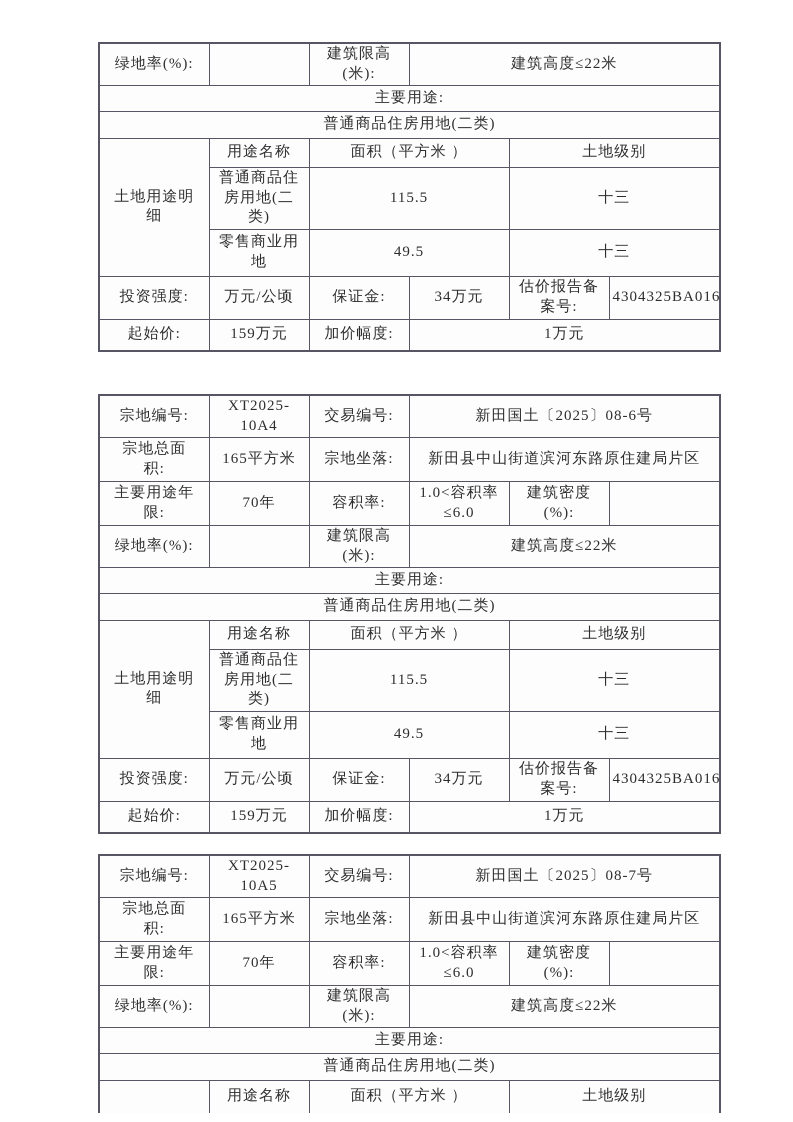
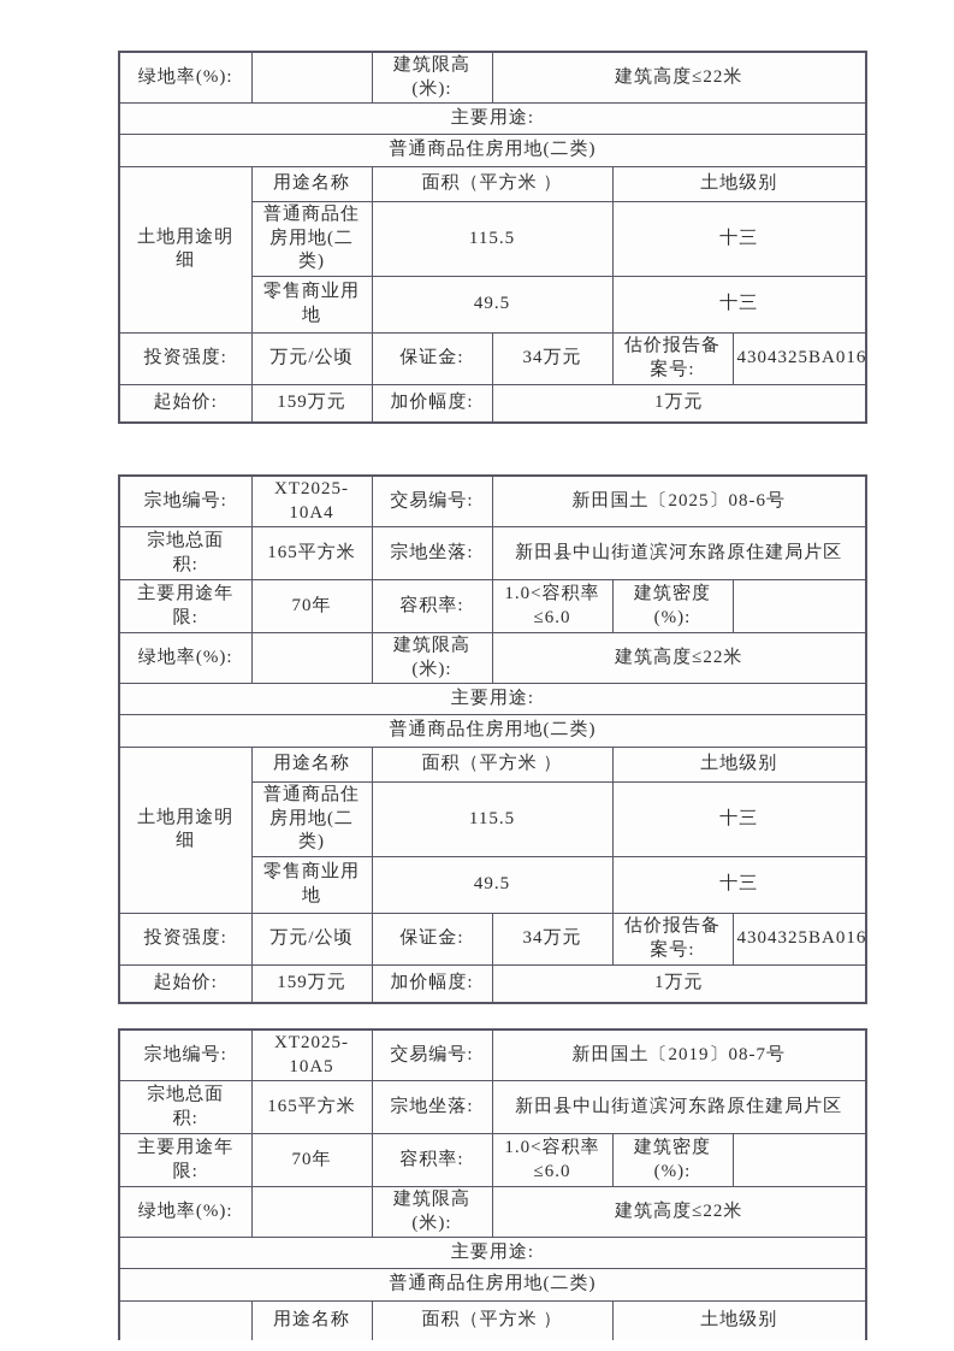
  绿地率(%):		建筑限高 (米):	建筑高度≤22米
  主要用途:
  普通商品住房用地(二类)
  土地用途明 细	用途名称	面积（平方米 ）	土地级别
  普通商品住 房用地(二 类)	115.5	十三
  零售商业用 地	49.5	十三
  投资强度:	万元/公顷	保证金:	34万元	估价报告备 案号:	4304325BA016
  起始价:	159万元	加价幅度:	1万元
  宗地编号:	XT2025-10A4	交易编号:	新田国土〔2025〕08-6号
  宗地总面 积:	165平方米	宗地坐落:	新田县中山街道滨河东路原住建局片区
  主要用途年 限:	70年	容积率:	1.0<容积率 ≤6.0	建筑密度 (%):
  绿地率(%):		建筑限高 (米):	建筑高度≤22米
  主要用途:
  普通商品住房用地(二类)
  土地用途明 细	用途名称	面积（平方米 ）	土地级别
  普通商品住 房用地(二 类)	115.5	十三
  零售商业用 地	49.5	十三
  投资强度:	万元/公顷	保证金:	34万元	估价报告备 案号:	4304325BA016
  起始价:	159万元	加价幅度:	1万元
- 宗地编号:	XT2025-10A5	交易编号:	新田国土〔2025〕08-7号
+ 宗地编号:	XT2025-10A5	交易编号:	新田国土〔2019〕08-7号
  宗地总面 积:	165平方米	宗地坐落:	新田县中山街道滨河东路原住建局片区
  主要用途年 限:	70年	容积率:	1.0<容积率 ≤6.0	建筑密度 (%):
  绿地率(%):		建筑限高 (米):	建筑高度≤22米
  主要用途:
  普通商品住房用地(二类)
  	用途名称	面积（平方米 ）	土地级别
